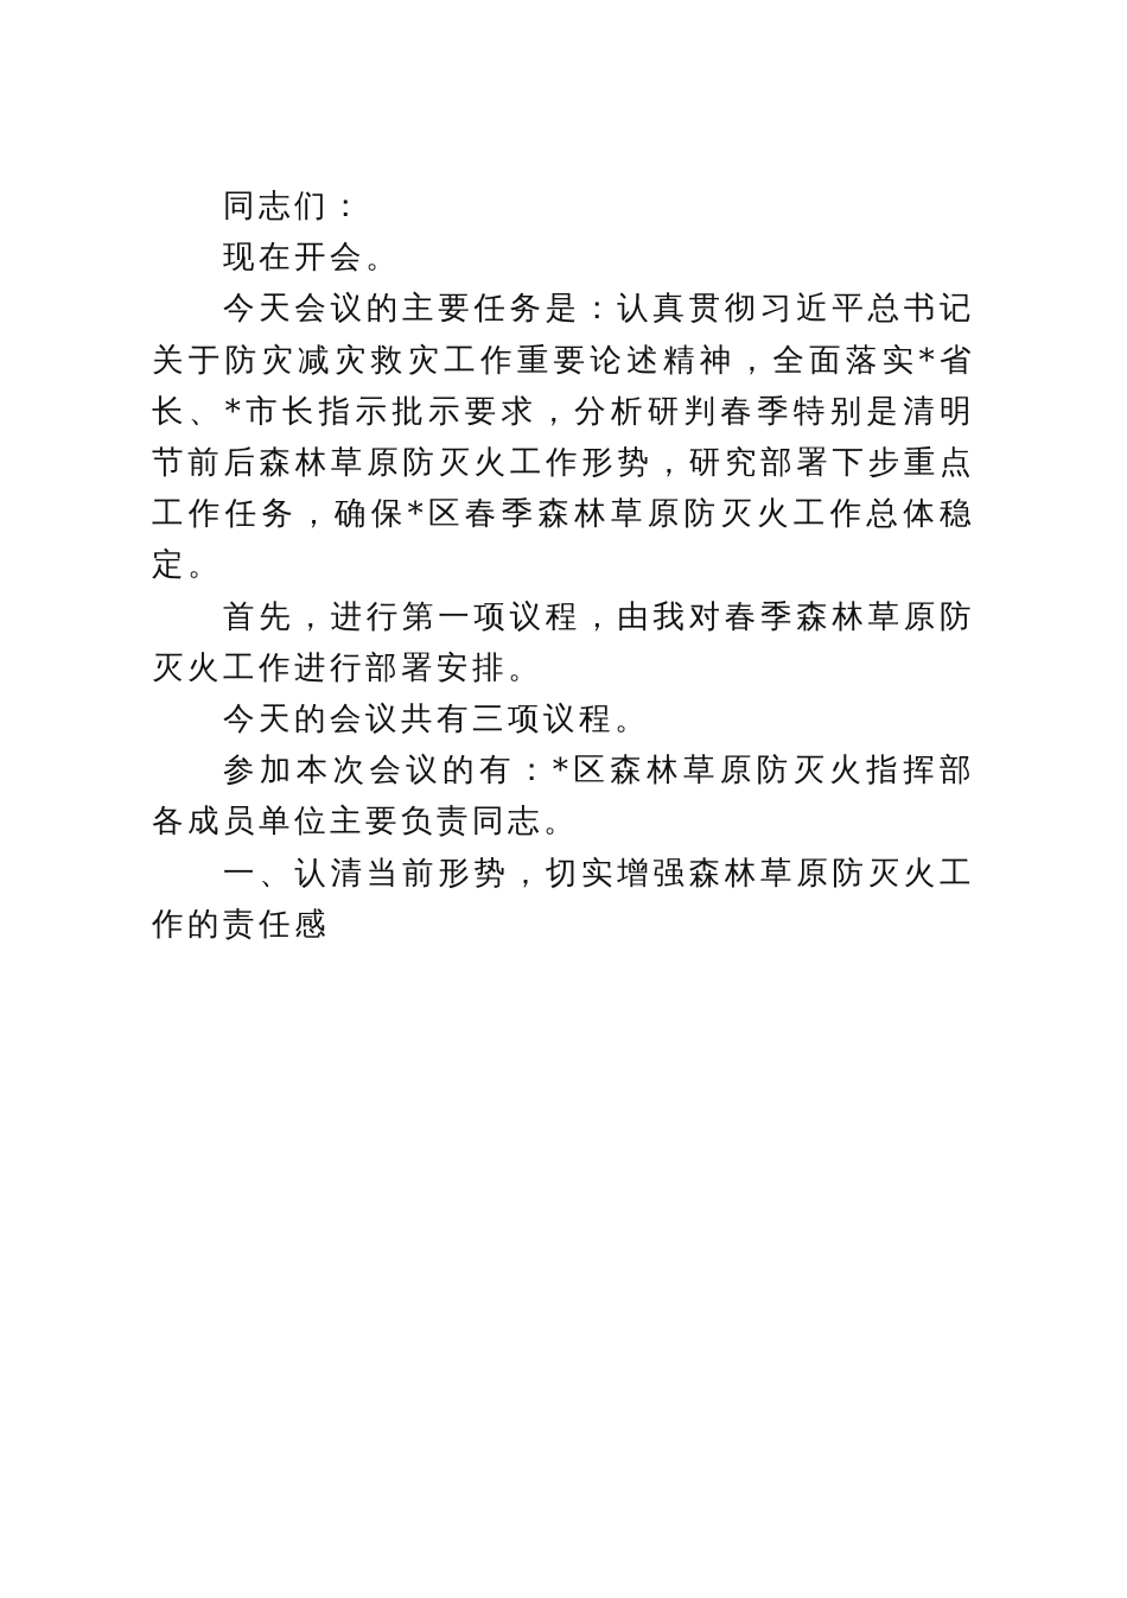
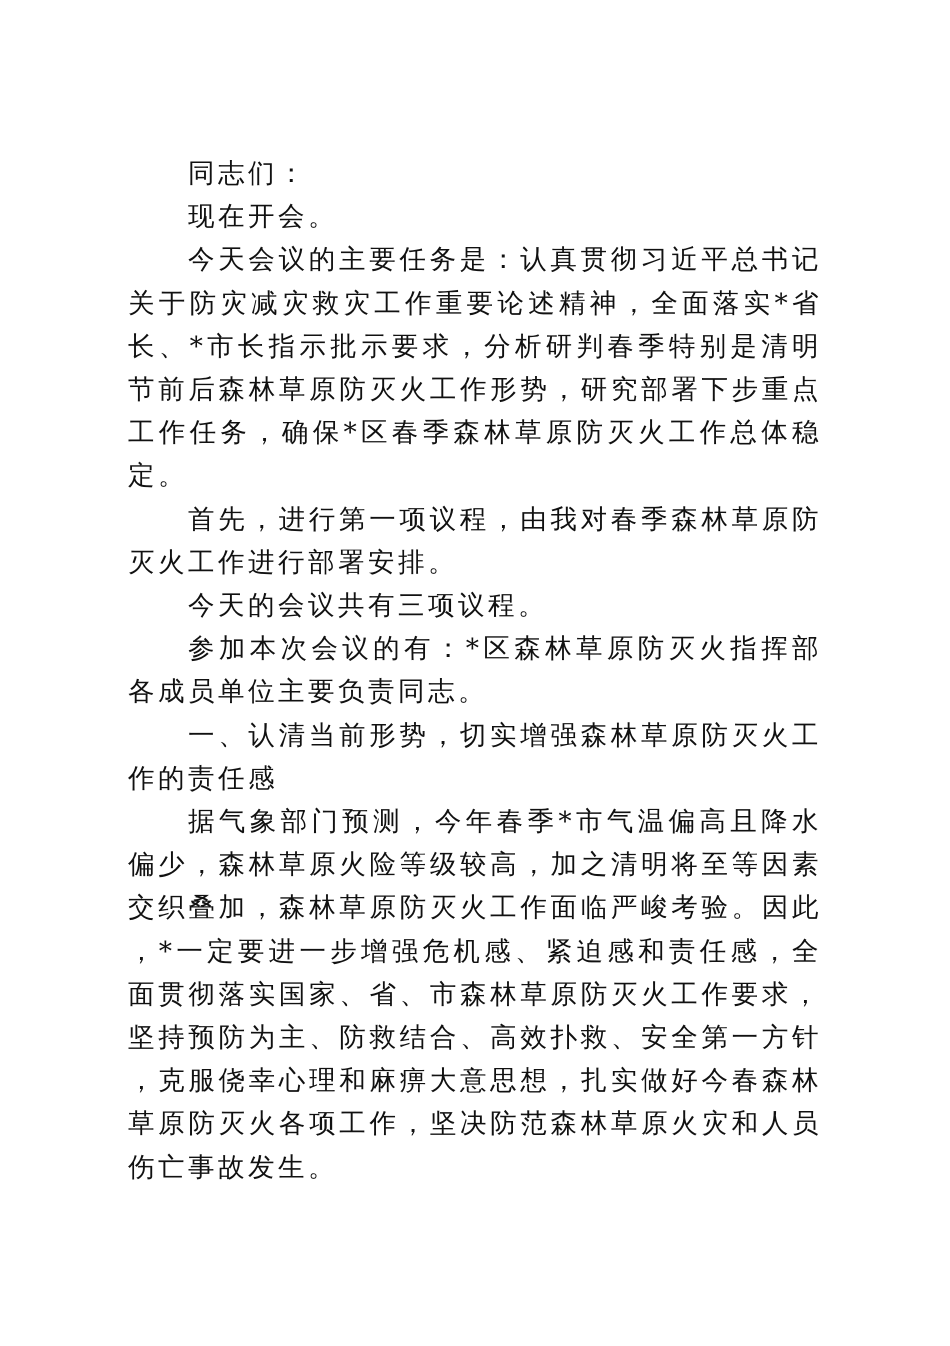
  同志们：
  现在开会。
  今天会议的主要任务是：认真贯彻习近平总书记关于防灾减灾救灾工作重要论述精神，全面落实*省长、*市长指示批示要求，分析研判春季特别是清明节前后森林草原防灭火工作形势，研究部署下步重点工作任务，确保*区春季森林草原防灭火工作总体稳定。
  首先，进行第一项议程，由我对春季森林草原防灭火工作进行部署安排。
  今天的会议共有三项议程。
  参加本次会议的有：*区森林草原防灭火指挥部各成员单位主要负责同志。
  一、认清当前形势，切实增强森林草原防灭火工作的责任感
+ 据气象部门预测，今年春季*市气温偏高且降水偏少，森林草原火险等级较高，加之清明将至等因素交织叠加，森林草原防灭火工作面临严峻考验。因此，*一定要进一步增强危机感、紧迫感和责任感，全面贯彻落实国家、省、市森林草原防灭火工作要求，坚持预防为主、防救结合、高效扑救、安全第一方针，克服侥幸心理和麻痹大意思想，扎实做好今春森林草原防灭火各项工作，坚决防范森林草原火灾和人员伤亡事故发生。
